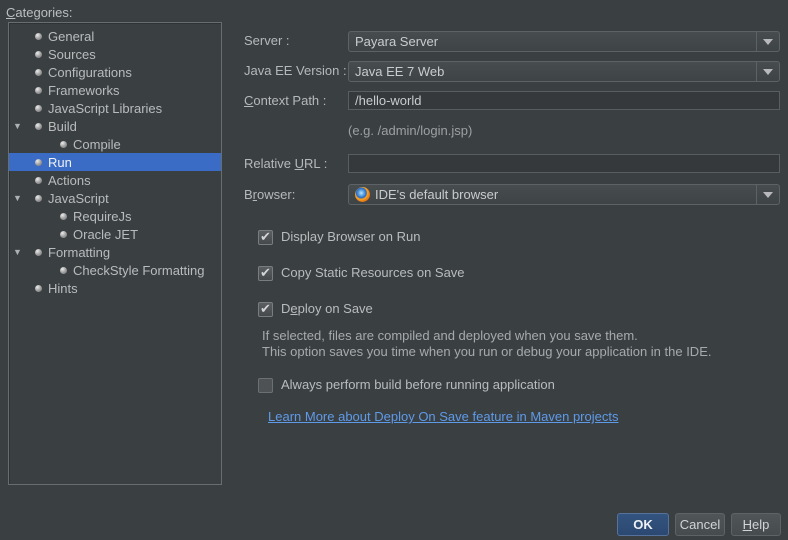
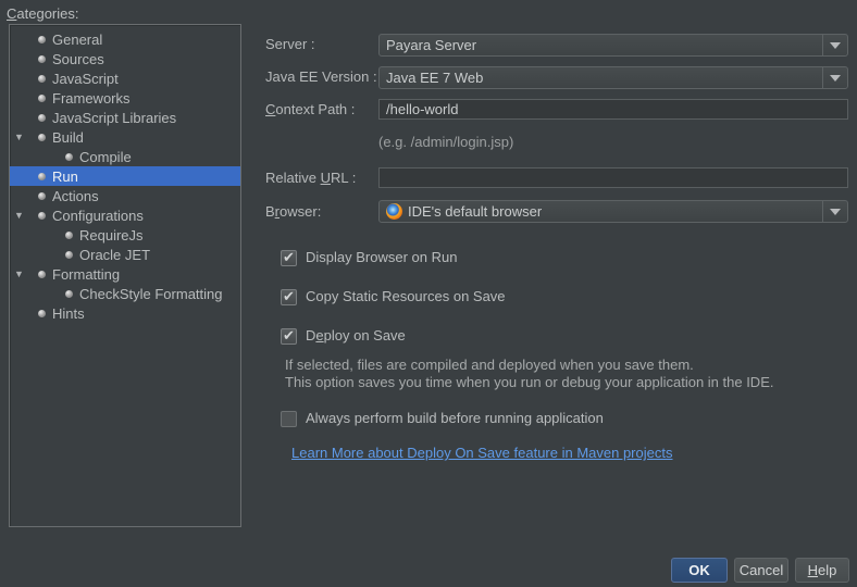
  Categories:
  General
  Sources
- Configurations
+ JavaScript
  Frameworks
  JavaScript Libraries
  ▼
  Build
  Compile
  Run
  Actions
  ▼
- JavaScript
+ Configurations
  RequireJs
  Oracle JET
  ▼
  Formatting
  CheckStyle Formatting
  Hints
  Server :
  Payara Server
  Java EE Version :
  Java EE 7 Web
  Context Path :
  /hello-world
  (e.g. /admin/login.jsp)
  Relative URL :
  Browser:
  IDE's default browser
  ✔
  Display Browser on Run
  ✔
  Copy Static Resources on Save
  ✔
  Deploy on Save
  If selected, files are compiled and deployed when you save them.
  This option saves you time when you run or debug your application in the IDE.
  Always perform build before running application
  Learn More about Deploy On Save feature in Maven projects
  OK
  Cancel
  H
  elp
